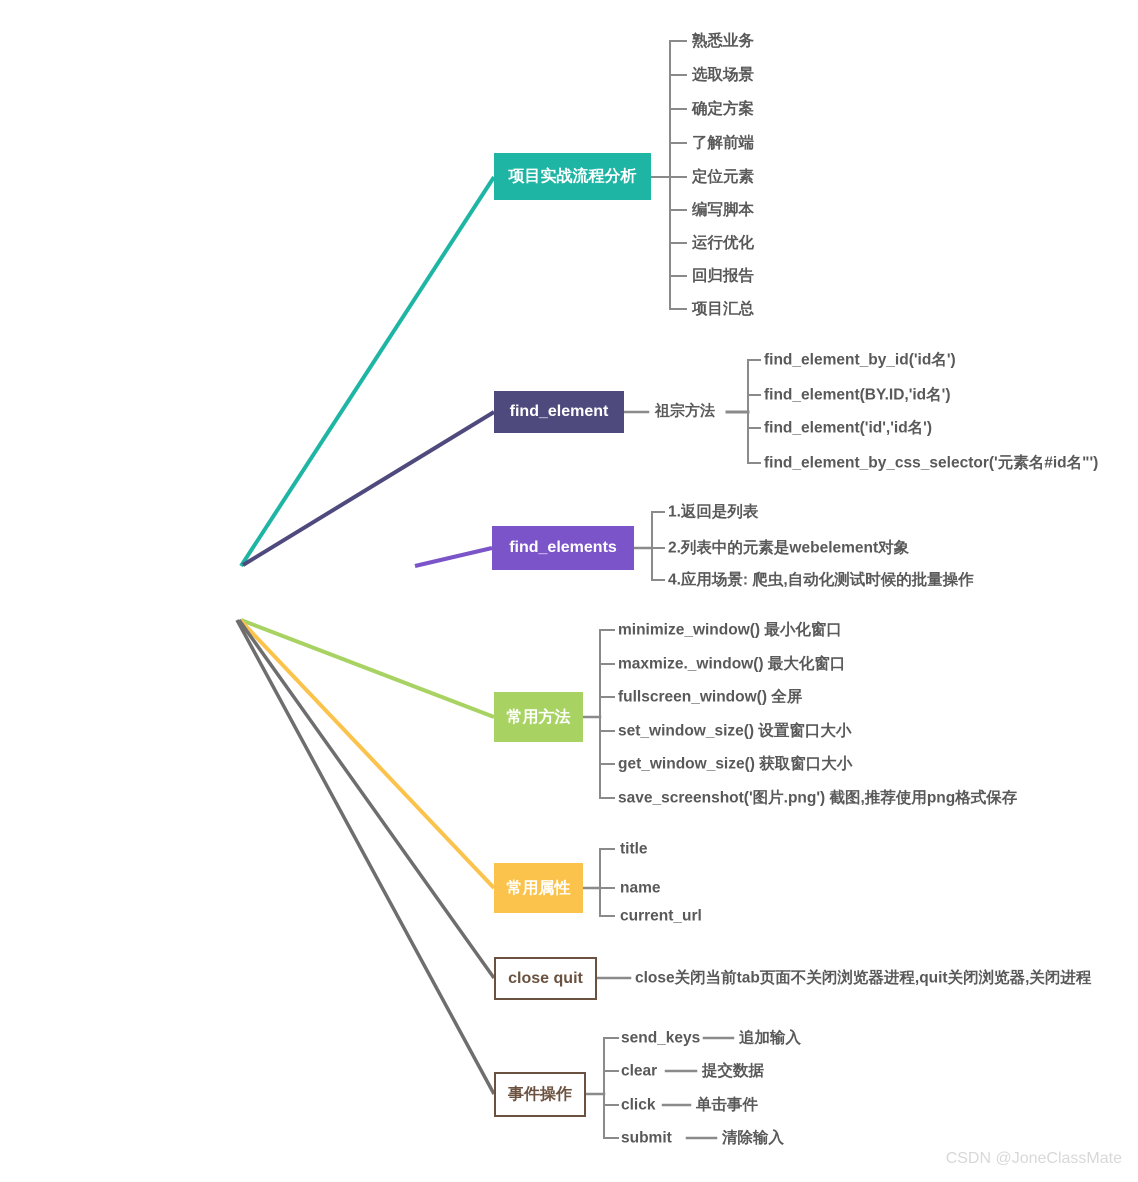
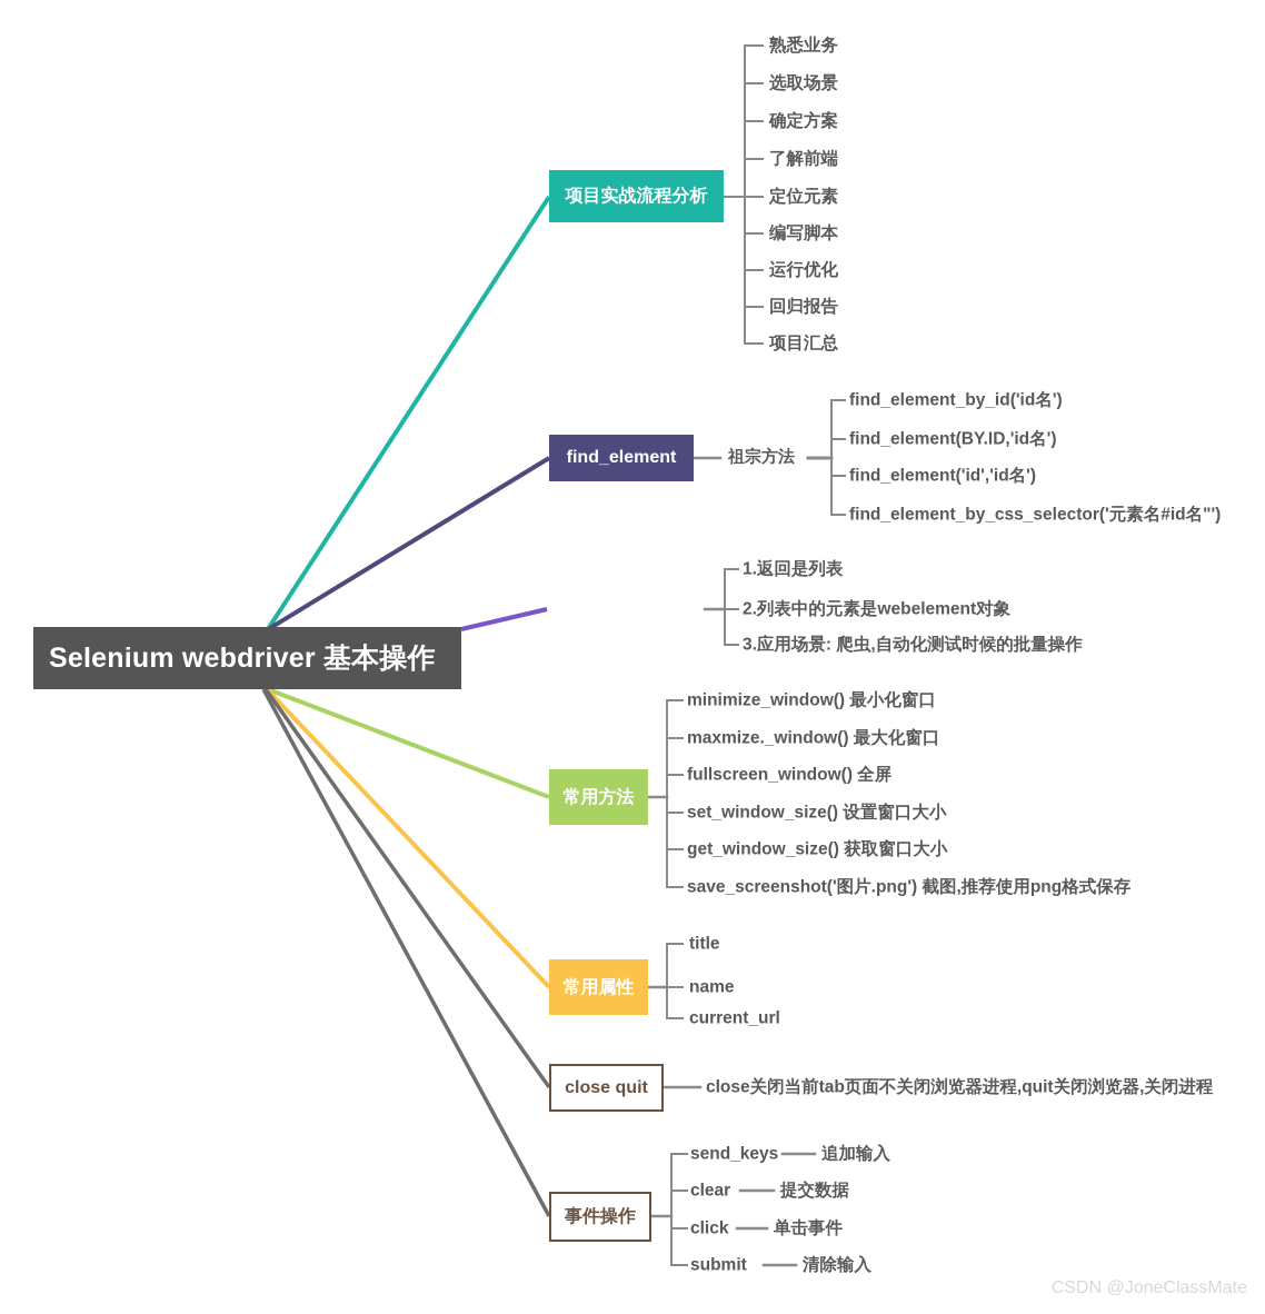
+ Selenium webdriver 基本操作
  项目实战流程分析
  find_element
- find_elements
  常用方法
  常用属性
  close quit
  事件操作
  熟悉业务
  选取场景
  确定方案
  了解前端
  定位元素
  编写脚本
  运行优化
  回归报告
  项目汇总
  祖宗方法
  find_element_by_id('id名')
  find_element(BY.ID,'id名')
  find_element('id','id名')
  find_element_by_css_selector('元素名#id名"')
  1.返回是列表
  2.列表中的元素是webelement对象
- 4.应用场景: 爬虫,自动化测试时候的批量操作
+ 3.应用场景: 爬虫,自动化测试时候的批量操作
  minimize_window() 最小化窗口
  maxmize._window() 最大化窗口
  fullscreen_window() 全屏
  set_window_size() 设置窗口大小
  get_window_size() 获取窗口大小
  save_screenshot('图片.png') 截图,推荐使用png格式保存
  title
  name
  current_url
  close关闭当前tab页面不关闭浏览器进程,quit关闭浏览器,关闭进程
  send_keys
  追加输入
  clear
  提交数据
  click
  单击事件
  submit
  清除输入
  CSDN @JoneClassMate
